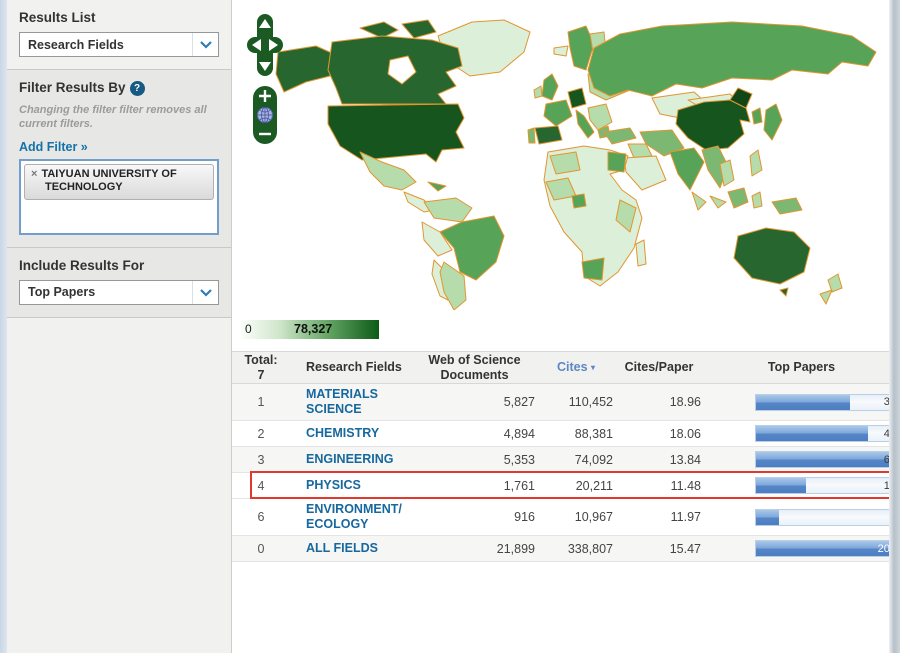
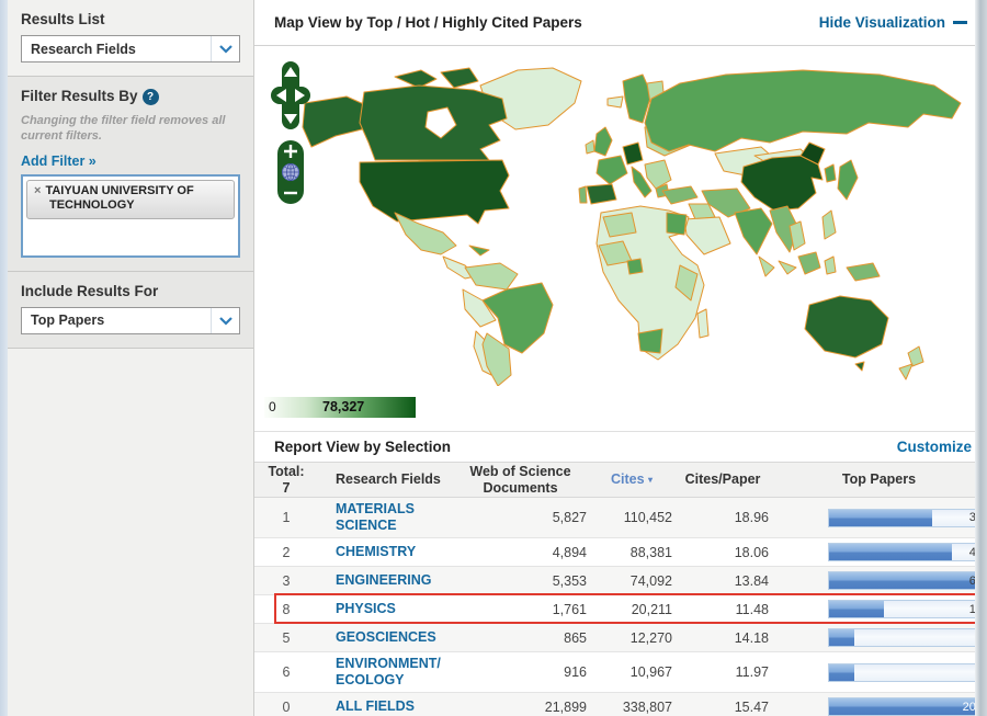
  Results List
  Research Fields
  Filter Results By ?
- Changing the filter filter removes all current filters.
+ Changing the filter field removes all current filters.
  Add Filter »
  × TAIYUAN UNIVERSITY OF TECHNOLOGY
  Include Results For
  Top Papers
+ Map View by Top / Hot / Highly Cited Papers
+ Hide Visualization
  0
  78,327
+ Report View by Selection
+ Customize
  Total:
  7
  Research Fields
  Web of Science
  Documents
  Cites ▾
  Cites/Paper
  Top Papers
  1
  MATERIALS SCIENCE
  5,827
  110,452
  18.96
  2
  CHEMISTRY
  4,894
  88,381
  18.06
  3
  ENGINEERING
  5,353
  74,092
  13.84
- 4
+ 8
  PHYSICS
  1,761
  20,211
  11.48
+ 5
+ GEOSCIENCES
+ 865
+ 12,270
+ 14.18
  6
  ENVIRONMENT/ECOLOGY
  916
  10,967
  11.97
  0
  ALL FIELDS
  21,899
  338,807
  15.47
